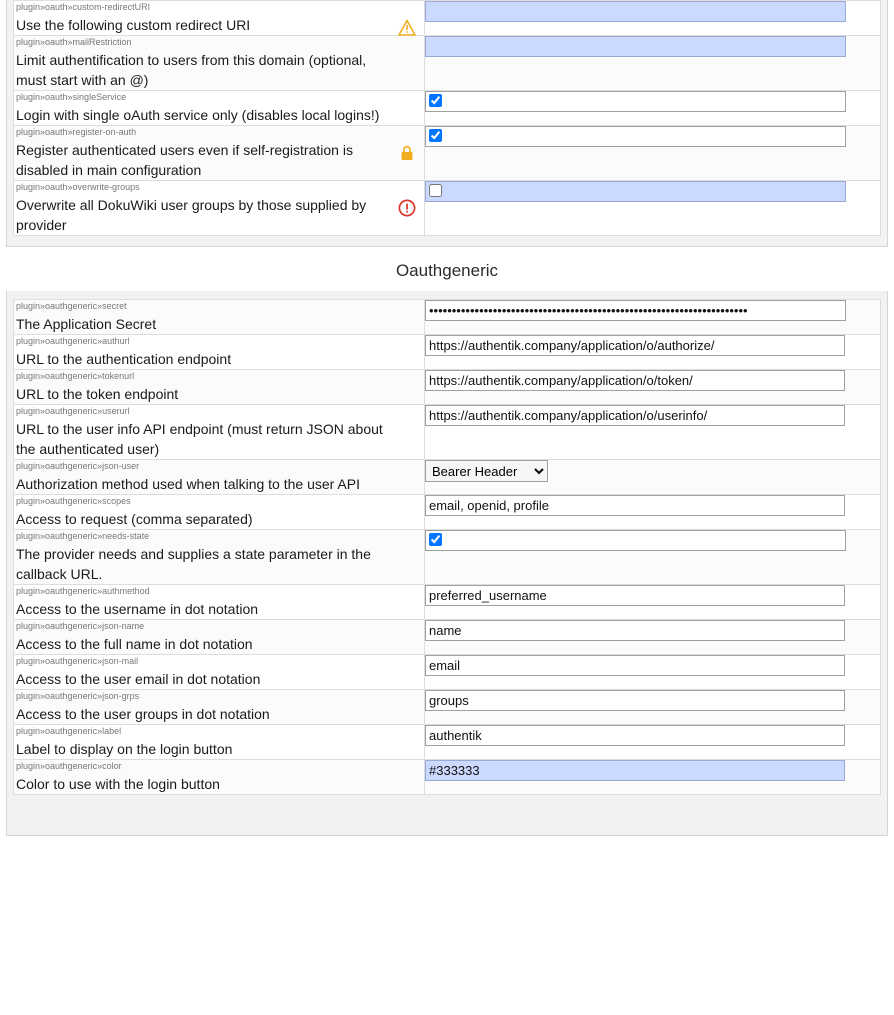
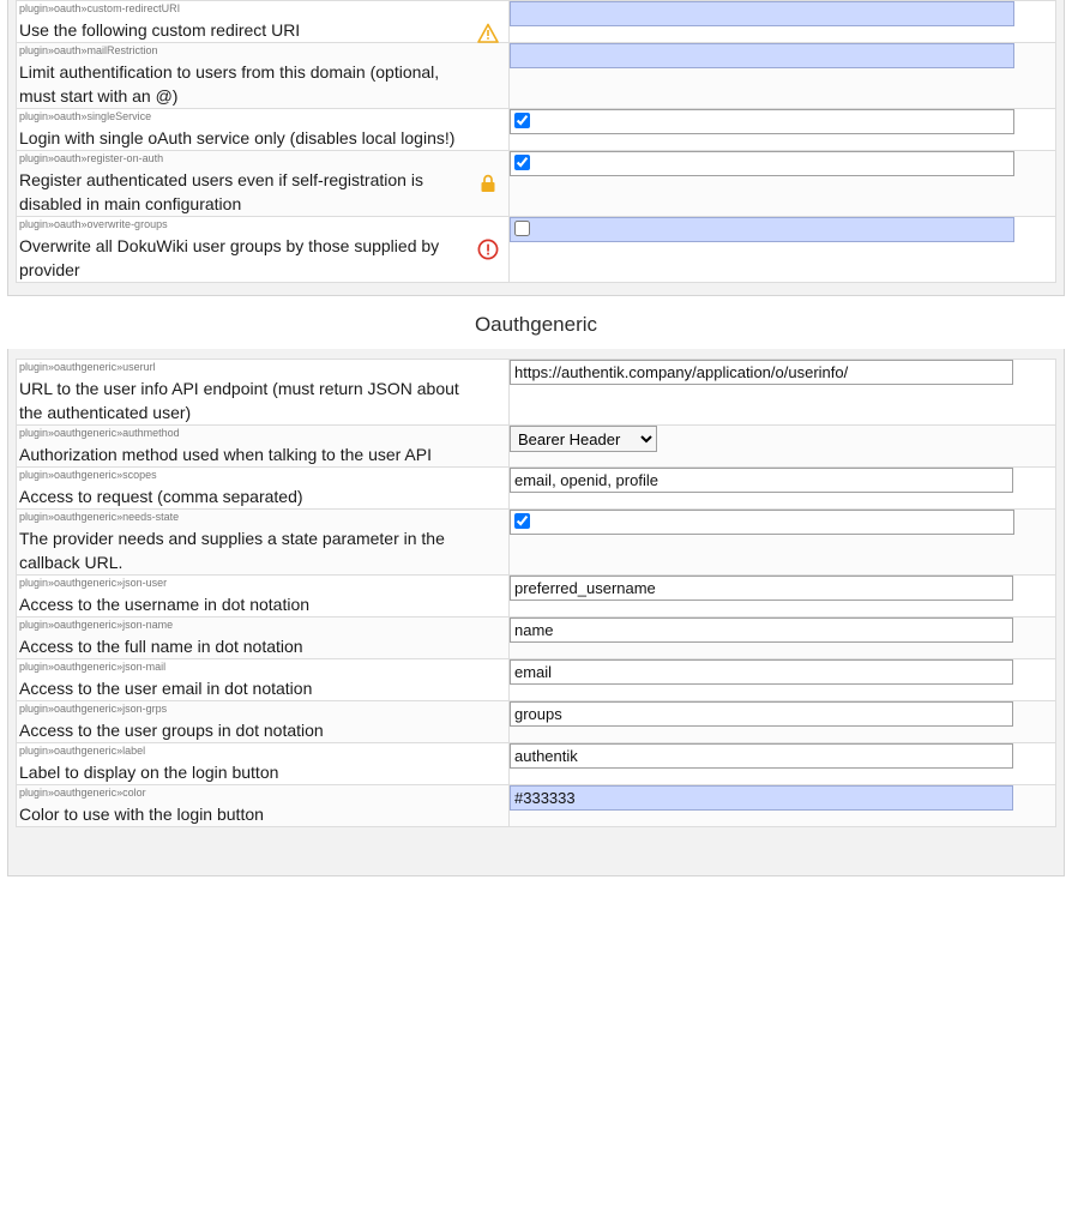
  plugin»oauth»custom-redirectURI Use the following custom redirect URI
  plugin»oauth»mailRestriction Limit authentification to users from this domain (optional, must start with an @)
  plugin»oauth»singleService Login with single oAuth service only (disables local logins!)
  plugin»oauth»register-on-auth Register authenticated users even if self-registration is disabled in main configuration
  plugin»oauth»overwrite-groups Overwrite all DokuWiki user groups by those supplied by provider
  Oauthgeneric
- plugin»oauthgeneric»secret The Application Secret	••••••••••••••••••••••••••••••••••••••••••••••••••••••••••••••••••••••
- plugin»oauthgeneric»authurl URL to the authentication endpoint	https://authentik.company/application/o/authorize/
- plugin»oauthgeneric»tokenurl URL to the token endpoint	https://authentik.company/application/o/token/
  plugin»oauthgeneric»userurl URL to the user info API endpoint (must return JSON about the authenticated user)	https://authentik.company/application/o/userinfo/
- plugin»oauthgeneric»json-user Authorization method used when talking to the user API	Bearer Header
+ plugin»oauthgeneric»authmethod Authorization method used when talking to the user API	Bearer Header
  plugin»oauthgeneric»scopes Access to request (comma separated)	email, openid, profile
  plugin»oauthgeneric»needs-state The provider needs and supplies a state parameter in the callback URL.
- plugin»oauthgeneric»authmethod Access to the username in dot notation	preferred_username
+ plugin»oauthgeneric»json-user Access to the username in dot notation	preferred_username
  plugin»oauthgeneric»json-name Access to the full name in dot notation	name
  plugin»oauthgeneric»json-mail Access to the user email in dot notation	email
  plugin»oauthgeneric»json-grps Access to the user groups in dot notation	groups
  plugin»oauthgeneric»label Label to display on the login button	authentik
  plugin»oauthgeneric»color Color to use with the login button	#333333
